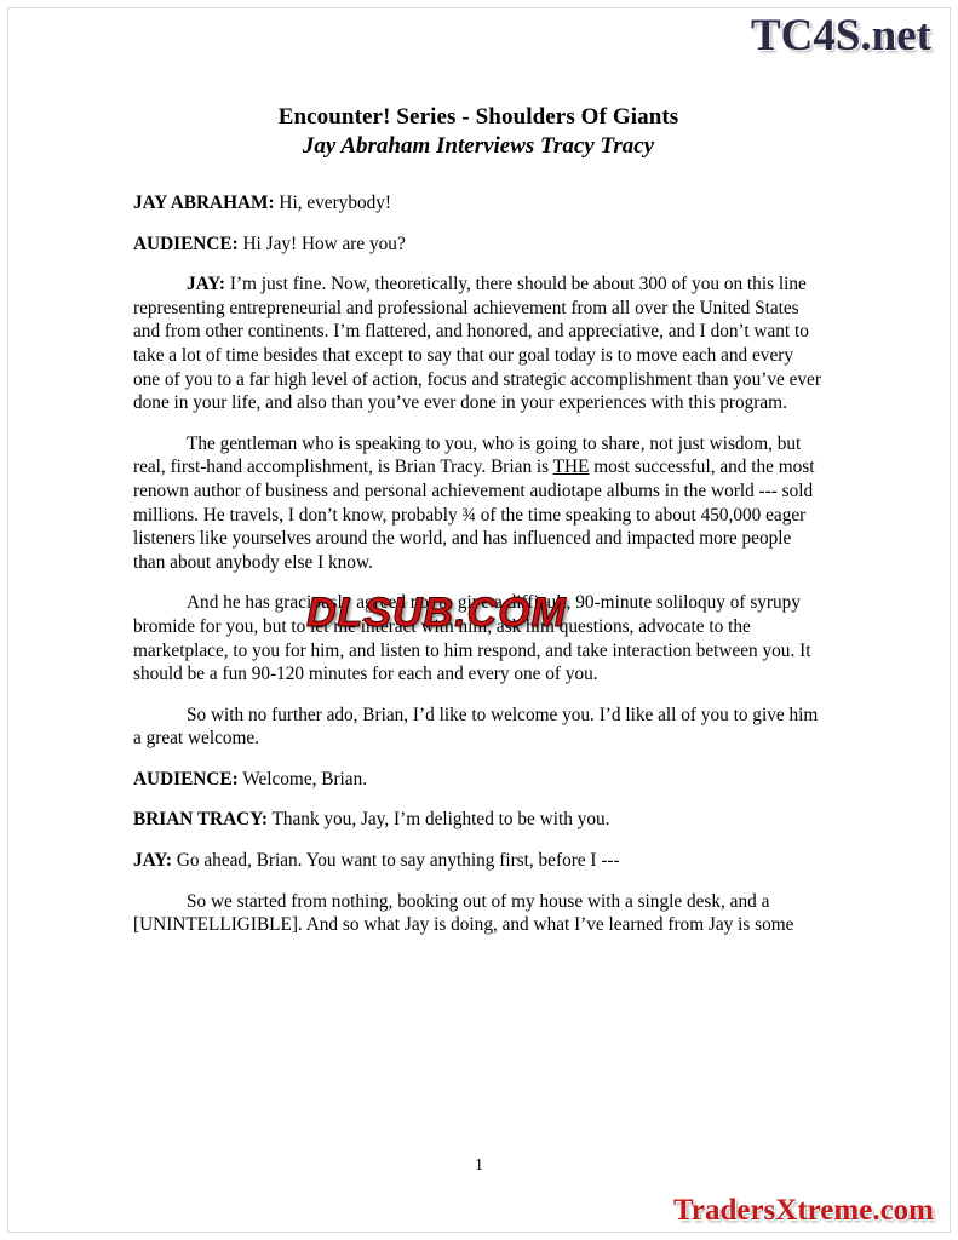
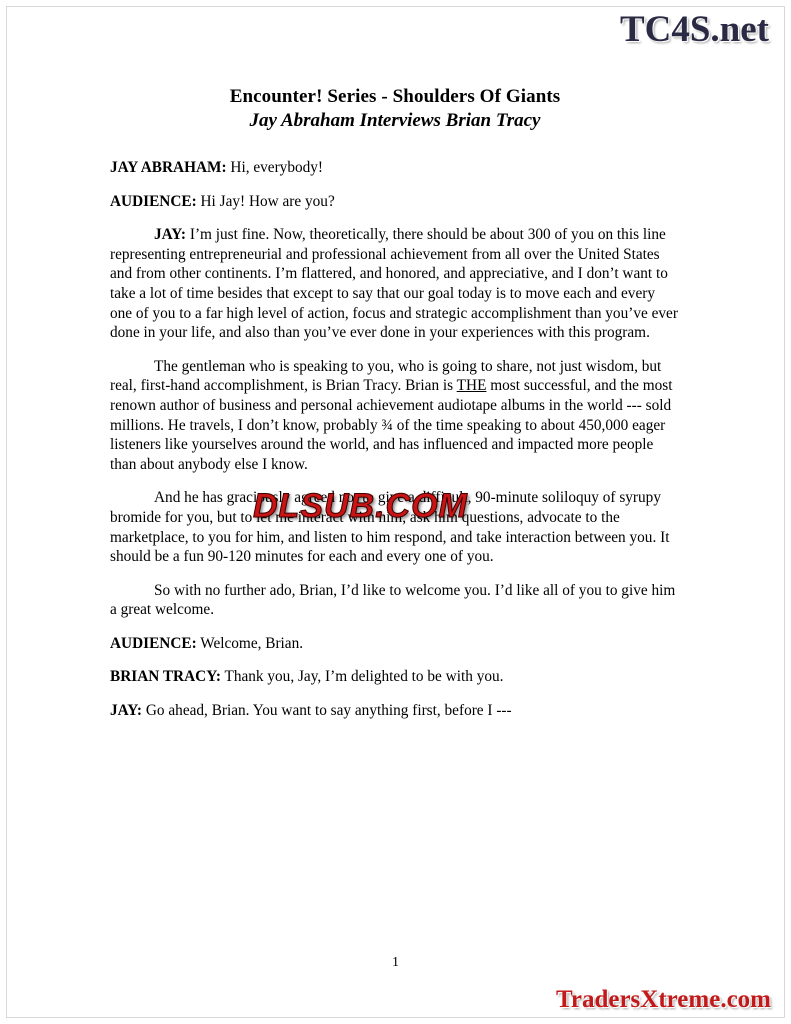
  TC4S.net
  Encounter! Series - Shoulders Of Giants
- Jay Abraham Interviews Tracy Tracy
+ Jay Abraham Interviews Brian Tracy
  JAY ABRAHAM: Hi, everybody!
  AUDIENCE: Hi Jay! How are you?
  JAY: I’m just fine. Now, theoretically, there should be about 300 of you on this line representing entrepreneurial and professional achievement from all over the United States and from other continents. I’m flattered, and honored, and appreciative, and I don’t want to take a lot of time besides that except to say that our goal today is to move each and every one of you to a far high level of action, focus and strategic accomplishment than you’ve ever done in your life, and also than you’ve ever done in your experiences with this program.
  The gentleman who is speaking to you, who is going to share, not just wisdom, but real, first-hand accomplishment, is Brian Tracy. Brian is THE most successful, and the most renown author of business and personal achievement audiotape albums in the world --- sold millions. He travels, I don’t know, probably ¾ of the time speaking to about 450,000 eager listeners like yourselves around the world, and has influenced and impacted more people than about anybody else I know.
  And he has graciously agreed not to give a difficult, 90-minute soliloquy of syrupy bromide for you, but to let me interact with him, ask him questions, advocate to the marketplace, to you for him, and listen to him respond, and take interaction between you. It should be a fun 90-120 minutes for each and every one of you.
  So with no further ado, Brian, I’d like to welcome you. I’d like all of you to give him a great welcome.
  AUDIENCE: Welcome, Brian.
  BRIAN TRACY: Thank you, Jay, I’m delighted to be with you.
  JAY: Go ahead, Brian. You want to say anything first, before I ---
- So we started from nothing, booking out of my house with a single desk, and a [UNINTELLIGIBLE]. And so what Jay is doing, and what I’ve learned from Jay is some
  DLSUB.COM
  1
  TradersXtreme.com
